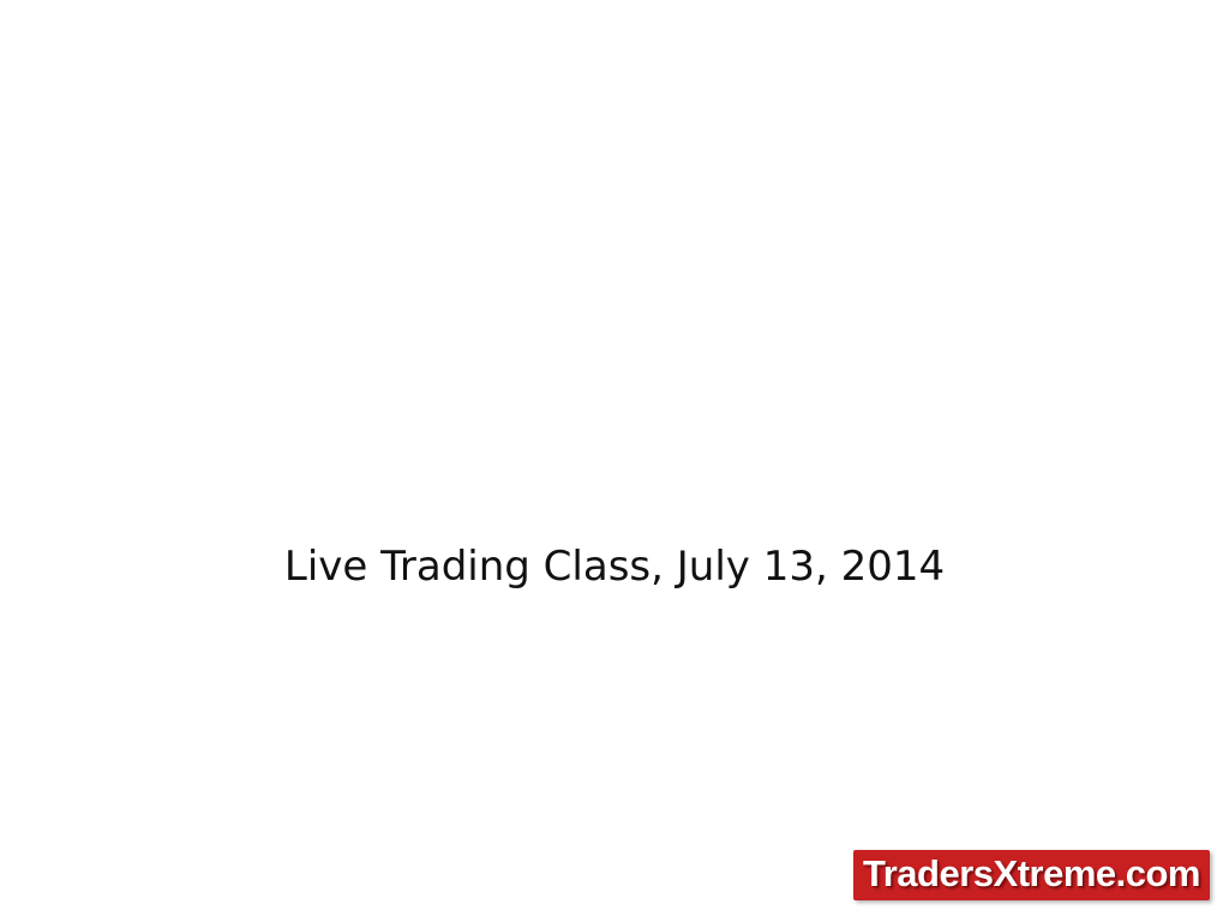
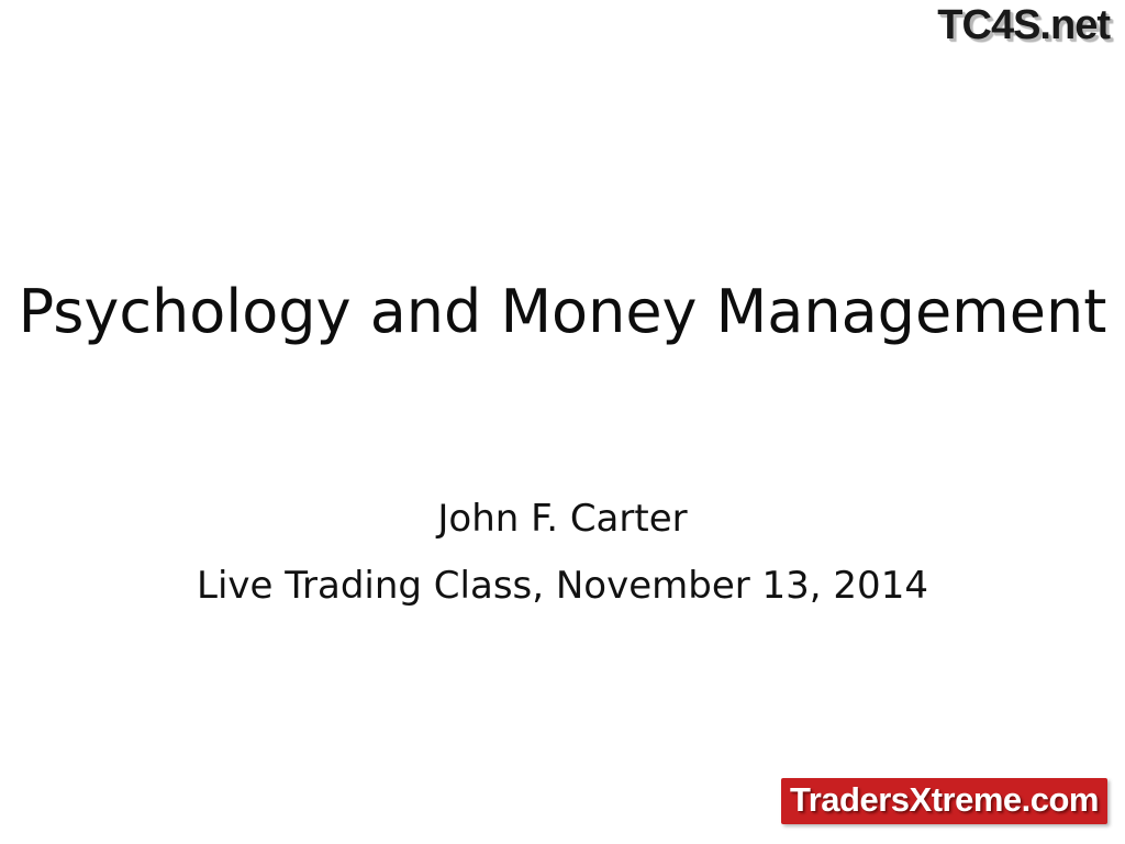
+ TC4S.net
+ Psychology and Money Management
+ John F. Carter
- Live Trading Class, July 13, 2014
+ Live Trading Class, November 13, 2014
  TradersXtreme.com
